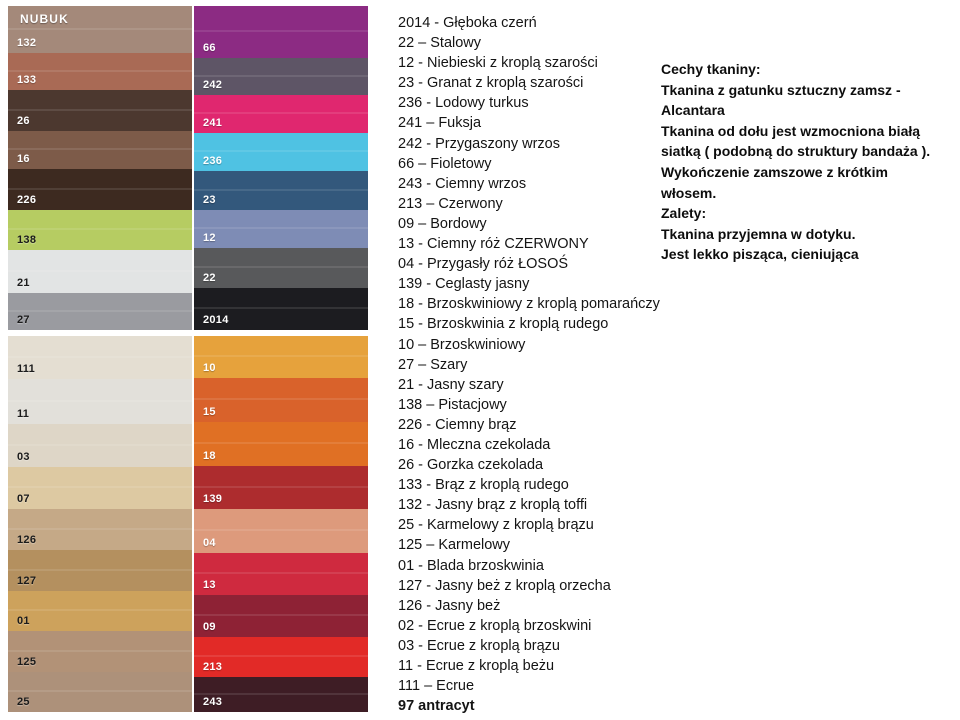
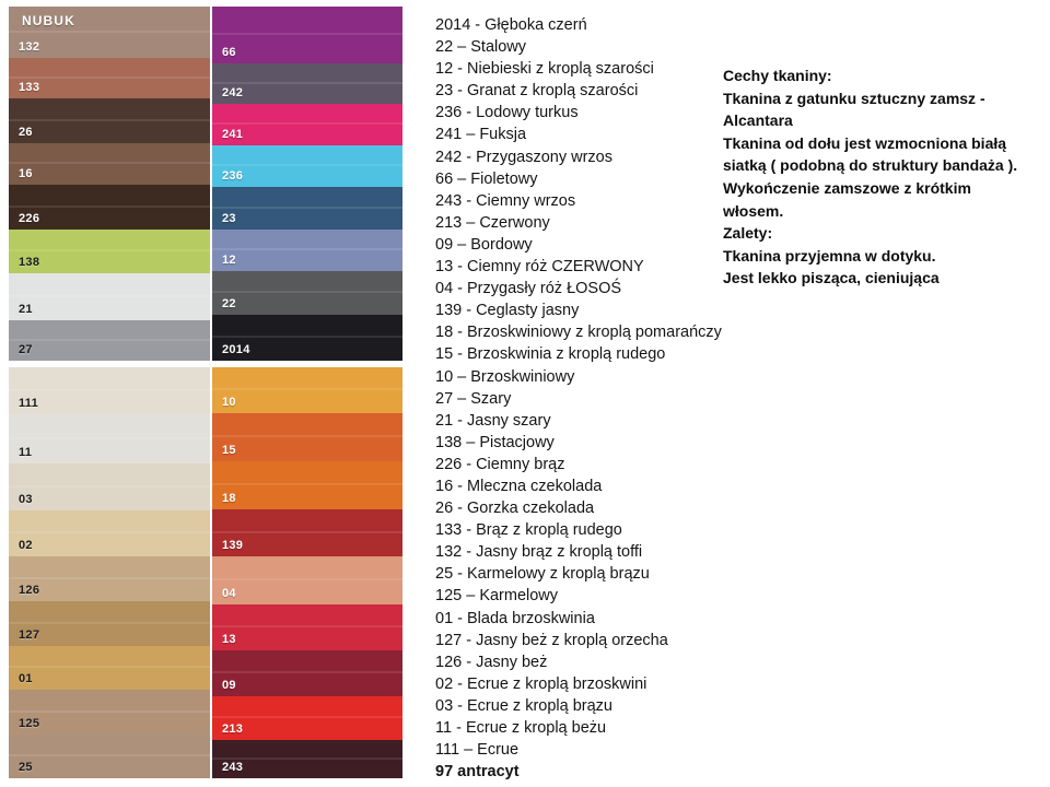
  132
  133
  26
  16
  226
  138
  21
  27
  66
  242
  241
  236
  23
  12
  22
  2014
  111
  11
  03
- 07
+ 02
  126
  127
  01
  125
  25
  10
  15
  18
  139
  04
  13
  09
  213
  243
  NUBUK
  2014 - Głęboka czerń
  22 – Stalowy
  12 - Niebieski z kroplą szarości
  23 - Granat z kroplą szarości
  236 - Lodowy turkus
  241 – Fuksja
  242 - Przygaszony wrzos
  66 – Fioletowy
  243 - Ciemny wrzos
  213 – Czerwony
  09 – Bordowy
  13 - Ciemny róż CZERWONY
  04 - Przygasły róż ŁOSOŚ
  139 - Ceglasty jasny
  18 - Brzoskwiniowy z kroplą pomarańczy
  15 - Brzoskwinia z kroplą rudego
  10 – Brzoskwiniowy
  27 – Szary
  21 - Jasny szary
  138 – Pistacjowy
  226 - Ciemny brąz
  16 - Mleczna czekolada
  26 - Gorzka czekolada
  133 - Brąz z kroplą rudego
  132 - Jasny brąz z kroplą toffi
  25 - Karmelowy z kroplą brązu
  125 – Karmelowy
  01 - Blada brzoskwinia
  127 - Jasny beż z kroplą orzecha
  126 - Jasny beż
  02 - Ecrue z kroplą brzoskwini
  03 - Ecrue z kroplą brązu
  11 - Ecrue z kroplą beżu
  111 – Ecrue
  97 antracyt
  Cechy tkaniny:
  Tkanina z gatunku sztuczny zamsz -
  Alcantara
  Tkanina od dołu jest wzmocniona białą
  siatką ( podobną do struktury bandaża ).
  Wykończenie zamszowe z krótkim
  włosem.
  Zalety:
  Tkanina przyjemna w dotyku.
  Jest lekko pisząca, cieniująca
